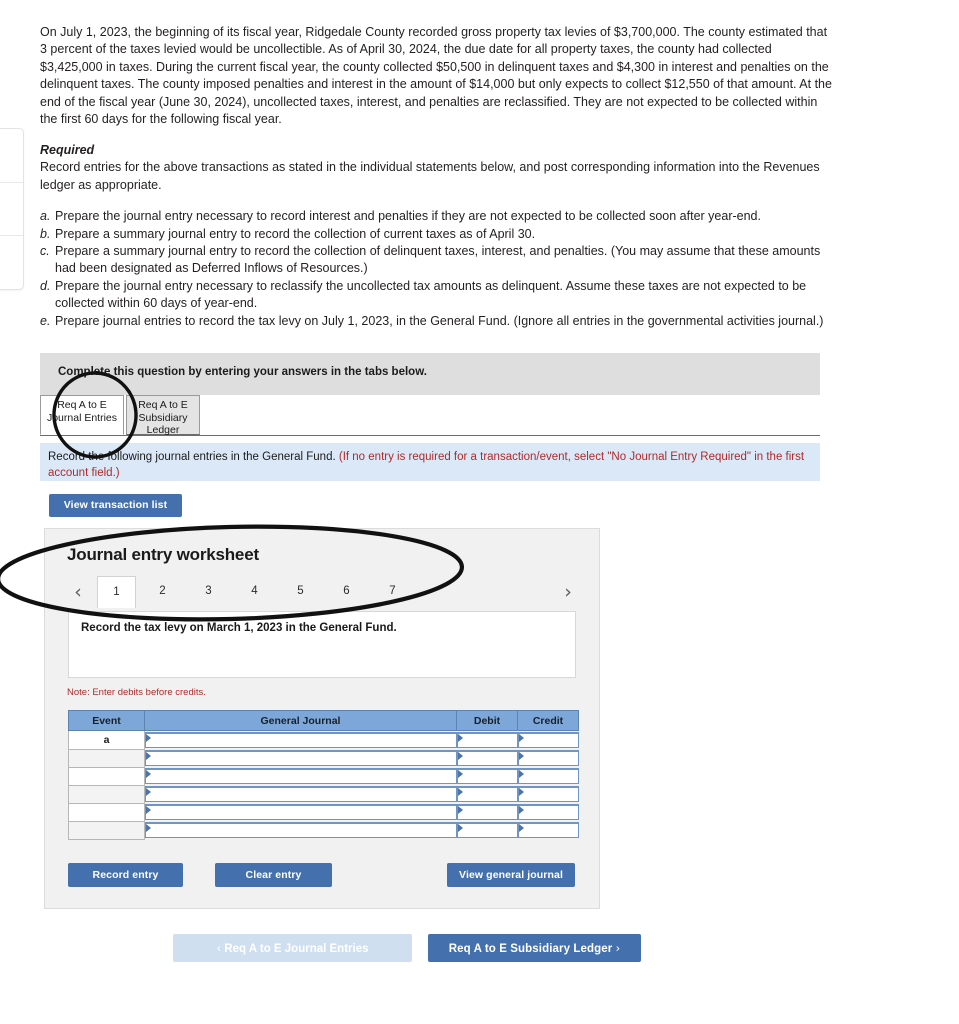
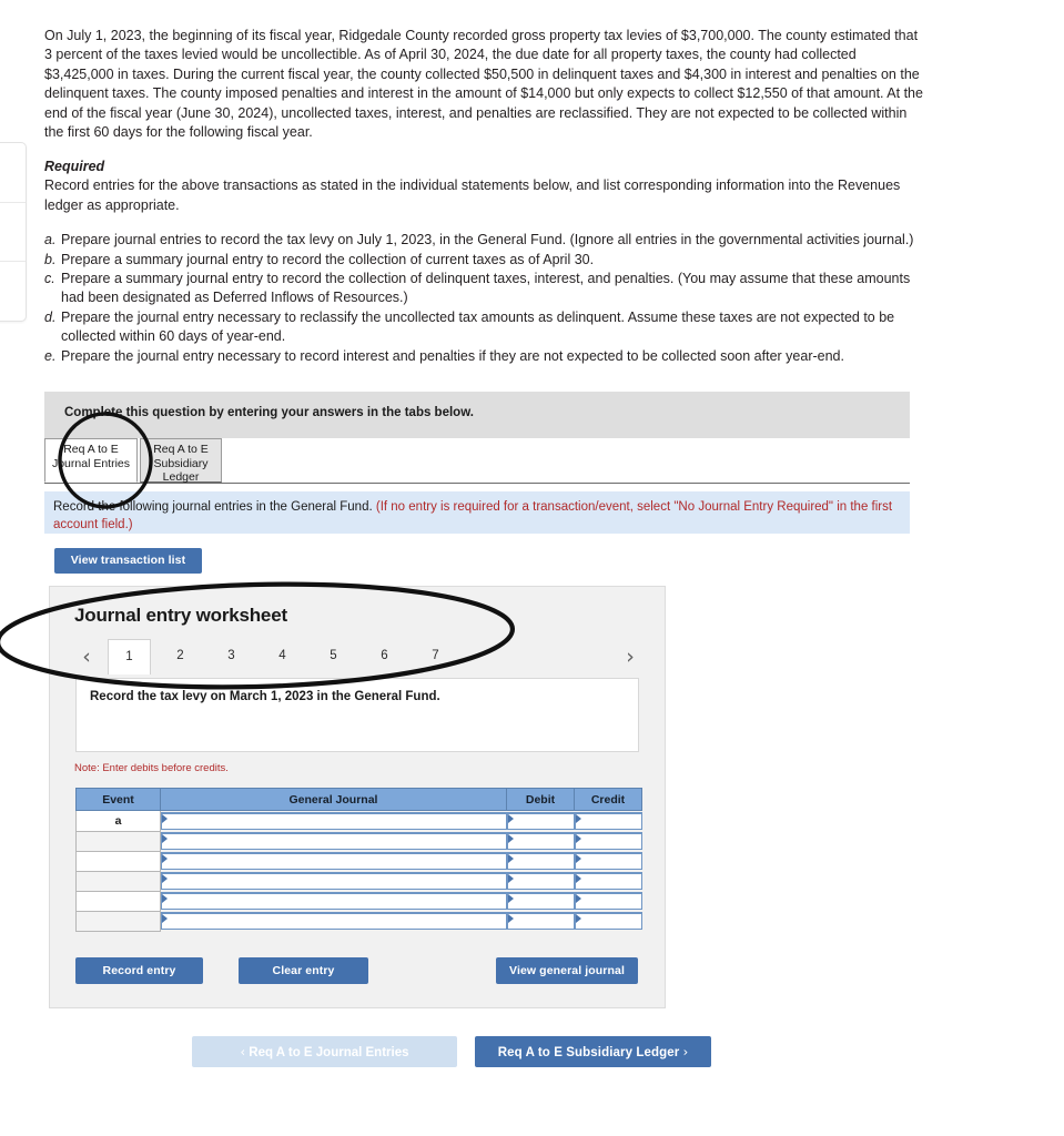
  On July 1, 2023, the beginning of its fiscal year, Ridgedale County recorded gross property tax levies of $3,700,000. The county estimated that 3 percent of the taxes levied would be uncollectible. As of April 30, 2024, the due date for all property taxes, the county had collected $3,425,000 in taxes. During the current fiscal year, the county collected $50,500 in delinquent taxes and $4,300 in interest and penalties on the delinquent taxes. The county imposed penalties and interest in the amount of $14,000 but only expects to collect $12,550 of that amount. At the end of the fiscal year (June 30, 2024), uncollected taxes, interest, and penalties are reclassified. They are not expected to be collected within the first 60 days for the following fiscal year.
  Required
- Record entries for the above transactions as stated in the individual statements below, and post corresponding information into the Revenues ledger as appropriate.
+ Record entries for the above transactions as stated in the individual statements below, and list corresponding information into the Revenues ledger as appropriate.
  a.
- Prepare the journal entry necessary to record interest and penalties if they are not expected to be collected soon after year-end.
+ Prepare journal entries to record the tax levy on July 1, 2023, in the General Fund. (Ignore all entries in the governmental activities journal.)
  b.
  Prepare a summary journal entry to record the collection of current taxes as of April 30.
  c.
  Prepare a summary journal entry to record the collection of delinquent taxes, interest, and penalties. (You may assume that these amounts had been designated as Deferred Inflows of Resources.)
  d.
  Prepare the journal entry necessary to reclassify the uncollected tax amounts as delinquent. Assume these taxes are not expected to be collected within 60 days of year-end.
  e.
- Prepare journal entries to record the tax levy on July 1, 2023, in the General Fund. (Ignore all entries in the governmental activities journal.)
+ Prepare the journal entry necessary to record interest and penalties if they are not expected to be collected soon after year-end.
  Compe this question by entering your answers in the tabs below.
  Req A to E Jurnal Entries
  Req A to E Subsidiary Ledger
  Record following journal entries in the General Fund. (If no entry is required for a transaction/event, select "No Journal Entry Required" in the first account field.)
  View transaction list
  Journal entry worksheet
  ‹
  ›
  1
  2
  3
  4
  5
  6
  7
  Record the tax levy on March 1, 2023 in the General Fund.
  Note: Enter debits before credits.
  Event	General Journal	Debit	Credit
  a
  Record entry
  Clear entry
  View general journal
  ‹ Req A to E Journal Entries
  Req A to E Subsidiary Ledger ›
